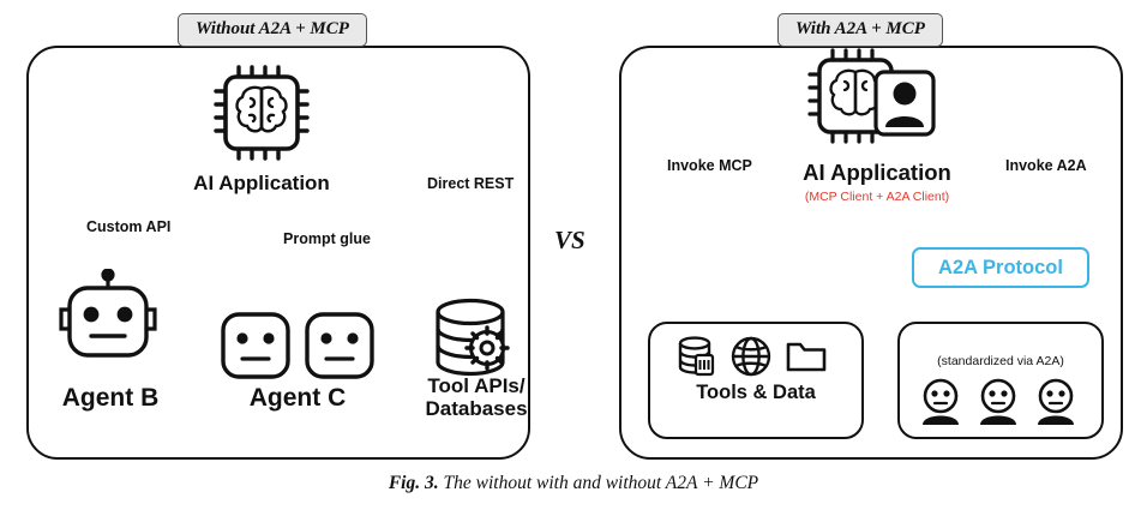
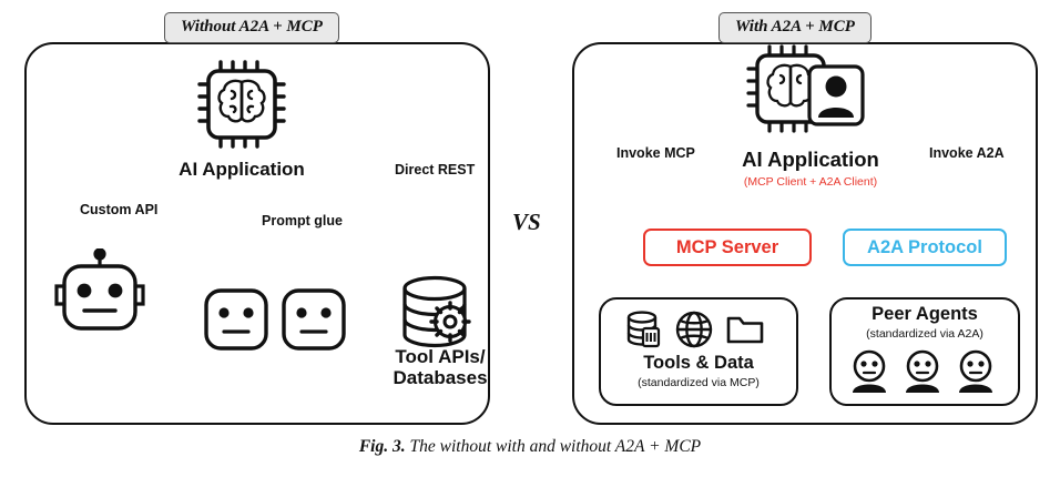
  Without A2A + MCP
  AI Application
  Custom API
  Prompt glue
  Direct REST
- Agent B
- Agent C
  Tool APIs/
  Databases
  VS
  With A2A + MCP
  AI Application
  (MCP Client + A2A Client)
  Invoke MCP
  Invoke A2A
+ MCP Server
  A2A Protocol
  Tools & Data
+ (standardized via MCP)
+ Peer Agents
  (standardized via A2A)
  Fig. 3. The without with and without A2A + MCP
